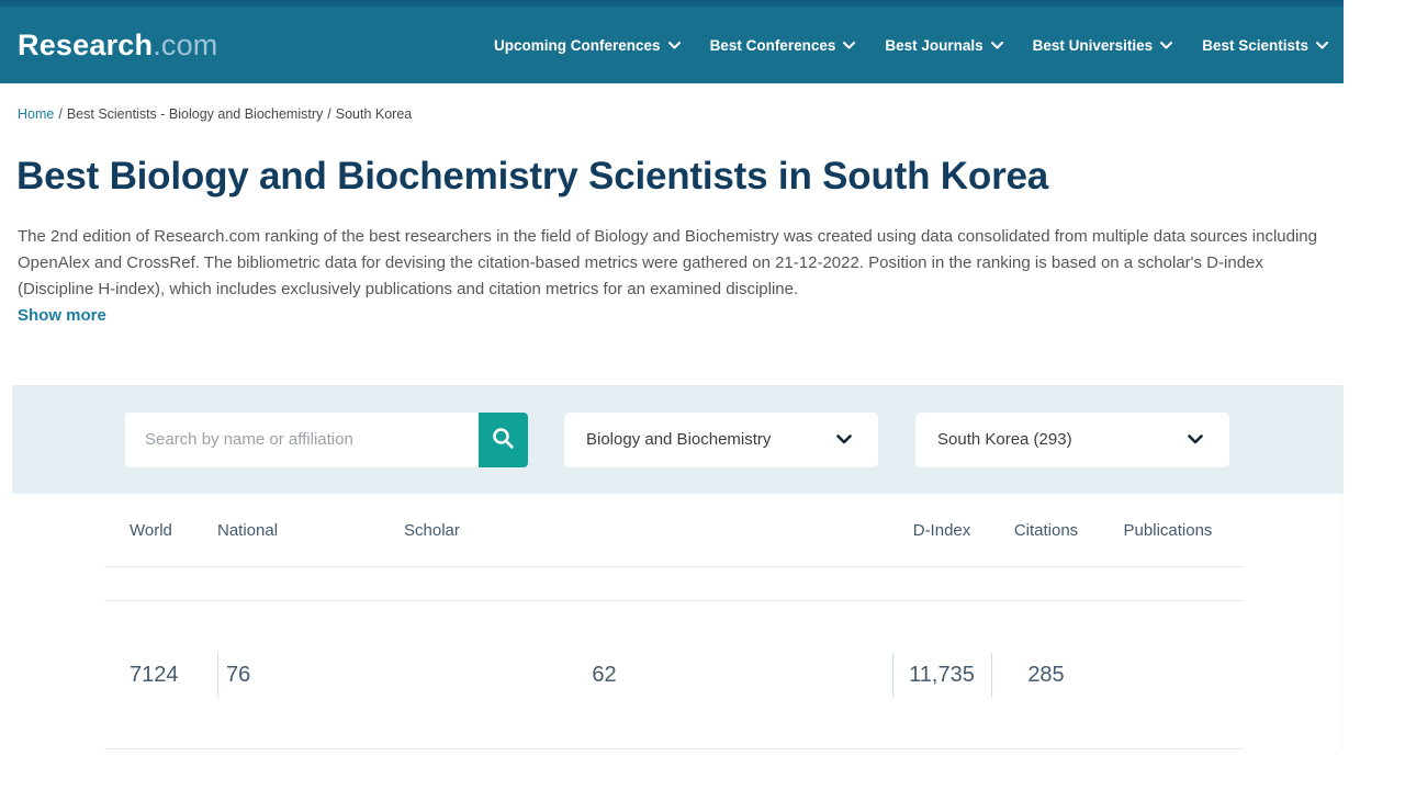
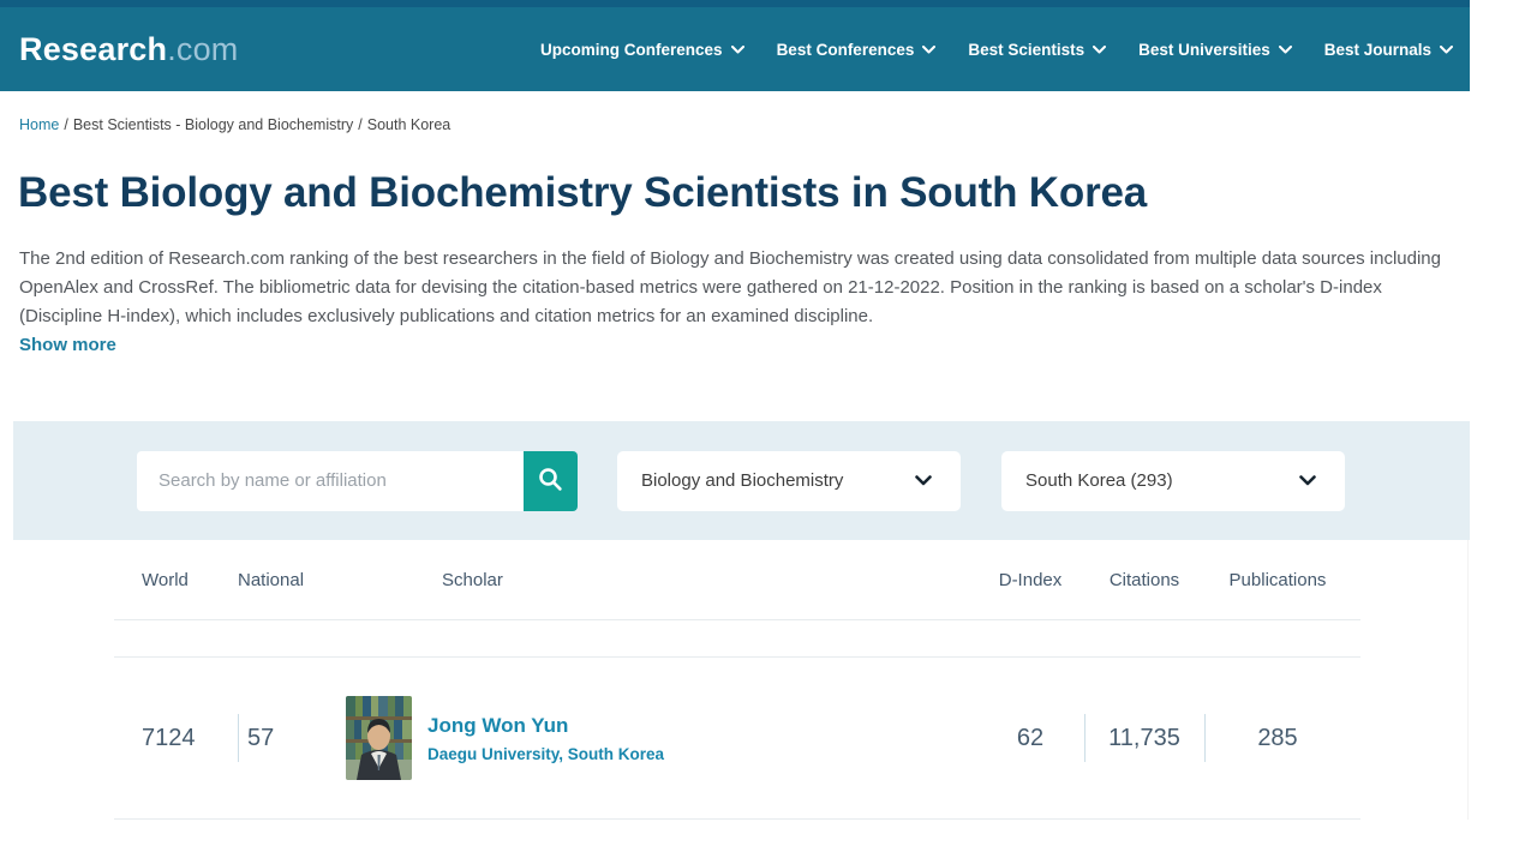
  Research.com
  Upcoming Conferences
  Best Conferences
- Best Journals
+ Best Scientists
  Best Universities
- Best Scientists
+ Best Journals
  Home / Best Scientists - Biology and Biochemistry / South Korea
  Best Biology and Biochemistry Scientists in South Korea
  The 2nd edition of Research.com ranking of the best researchers in the field of Biology and Biochemistry was created using data consolidated from multiple data sources including OpenAlex and CrossRef. The bibliometric data for devising the citation-based metrics were gathered on 21-12-2022. Position in the ranking is based on a scholar's D-index (Discipline H-index), which includes exclusively publications and citation metrics for an examined discipline.
  Show more
  Search by name or affiliation
  Biology and Biochemistry
  South Korea (293)
  World
  National
  Scholar
  D-Index
  Citations
  Publications
  7124
- 76
+ 57
+ Jong Won Yun
+ Daegu University, South Korea
  62
  11,735
  285
